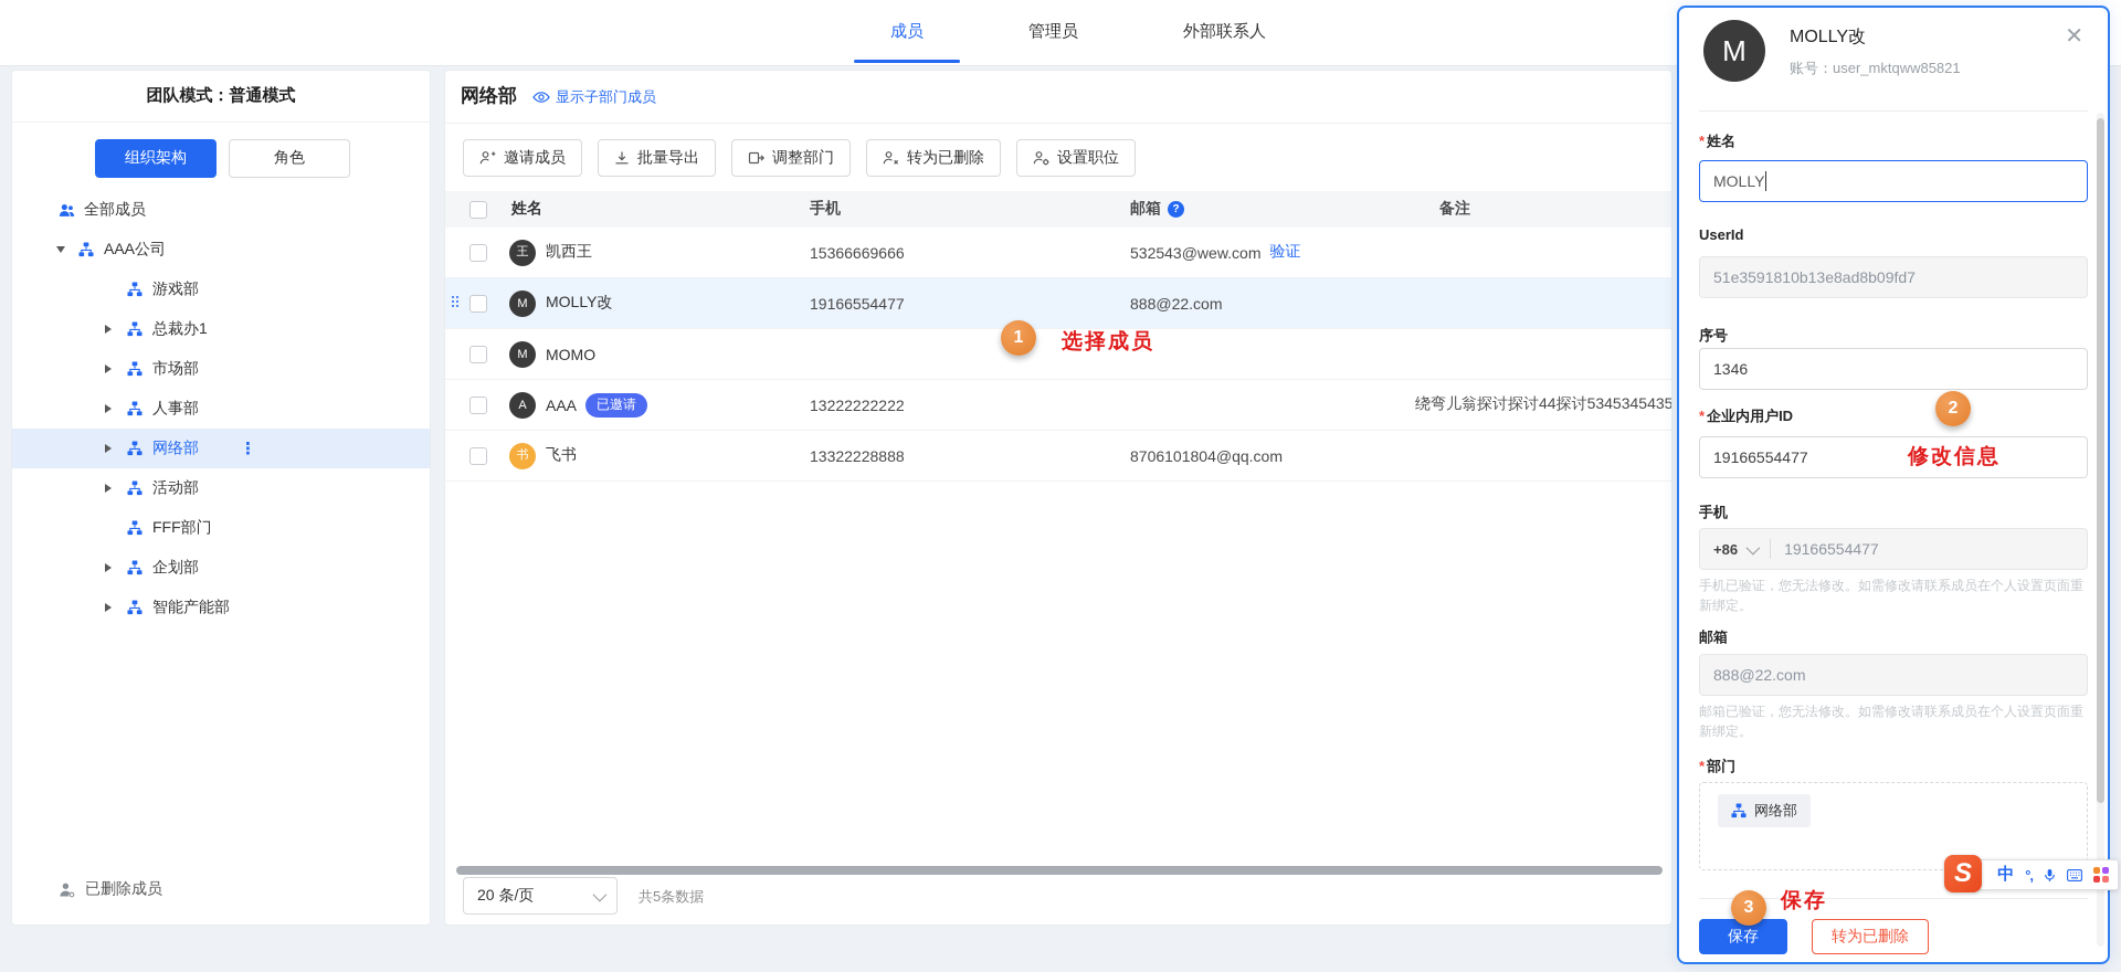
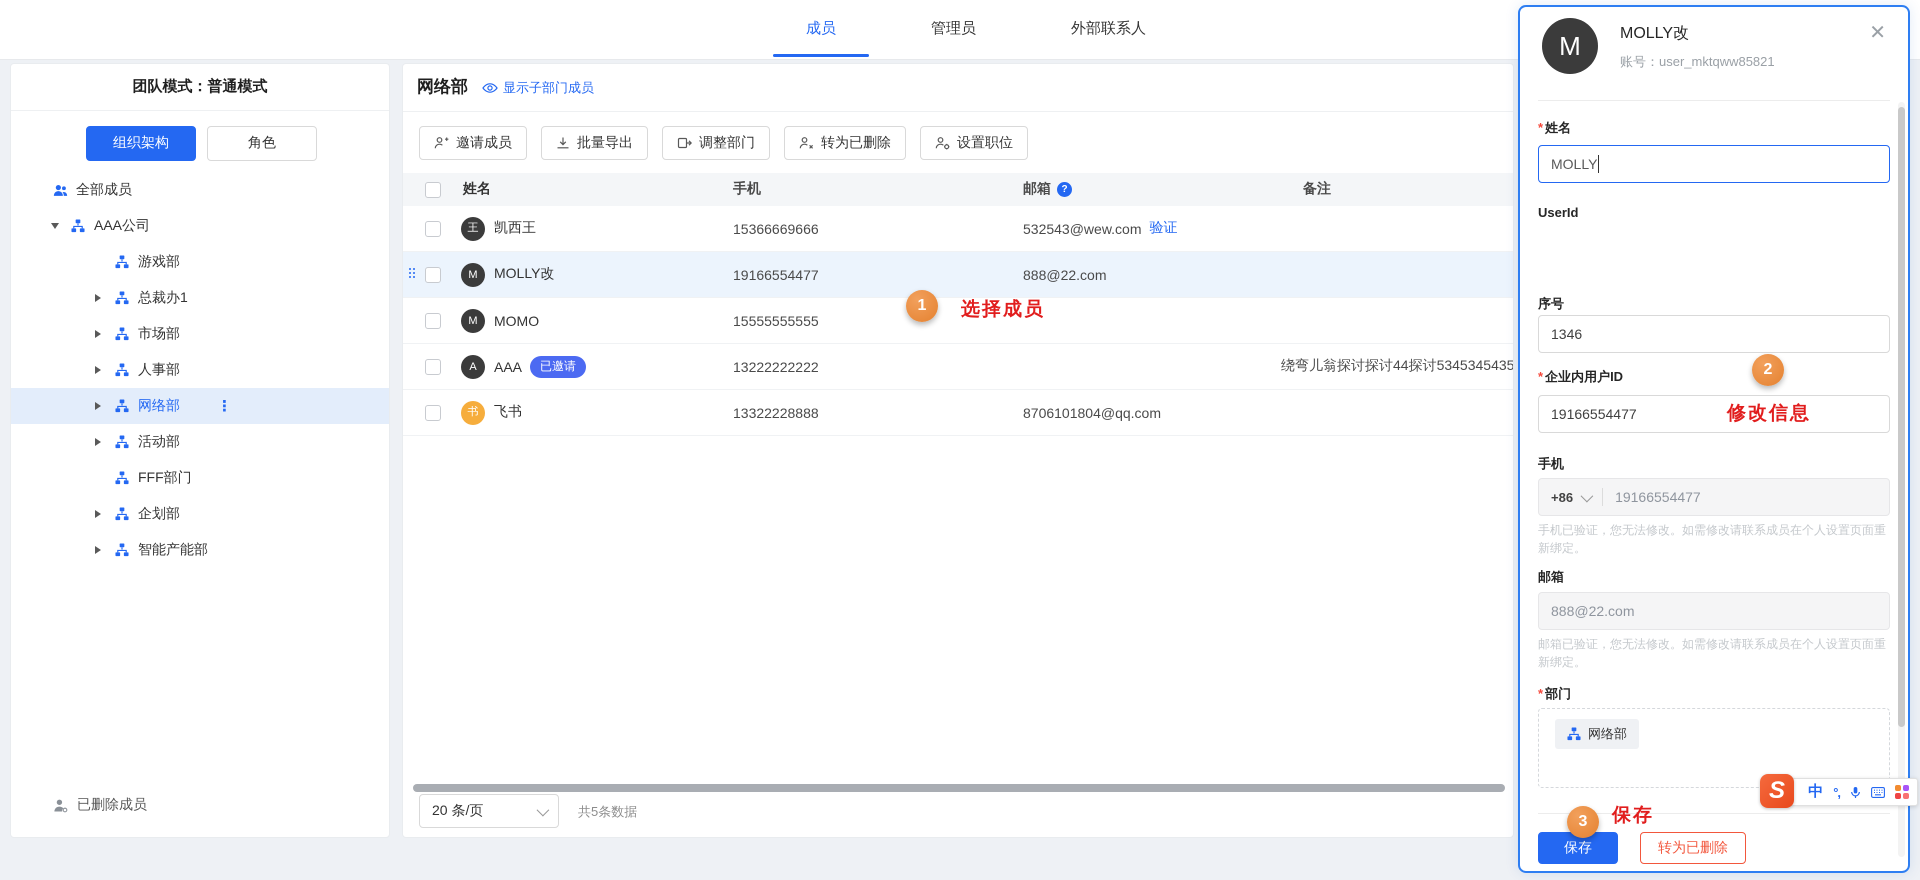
  成员
  管理员
  外部联系人
  团队模式：普通模式
  组织架构
  角色
  全部成员
  AAA公司
  游戏部
  总裁办1
  市场部
  人事部
  网络部
  ⋮
  活动部
  FFF部门
  企划部
  智能产能部
  已删除成员
  网络部
  显示子部门成员
  邀请成员
  批量导出
  调整部门
  转为已删除
  设置职位
  姓名
  手机
  邮箱
  ?
  备注
  王
  凯西王
  15366669666
  532543@wew.com
  验证
  M
  MOLLY改
  19166554477
  888@22.com
  M
  MOMO
+ 15555555555
  A
  AAA
  已邀请
  13222222222
  绕弯儿翁探讨探讨44探讨5345345435
  书
  飞书
  13322228888
  8706101804@qq.com
  20 条/页
  共5条数据
  ✕
  M
  MOLLY改
  账号：user_mktqww85821
  * 姓名
  MOLLY
  UserId
- 51e3591810b13e8ad8b09fd7
  序号
  1346
  * 企业内用户ID
  19166554477
  手机
  +86
  19166554477
  手机已验证，您无法修改。如需修改请联系成员在个人设置页面重新绑定。
  邮箱
  888@22.com
  邮箱已验证，您无法修改。如需修改请联系成员在个人设置页面重新绑定。
  * 部门
  网络部
  保存
  转为已删除
  1
  选择成员
  2
  修改信息
  3
  保存
  S
  中
  °,
